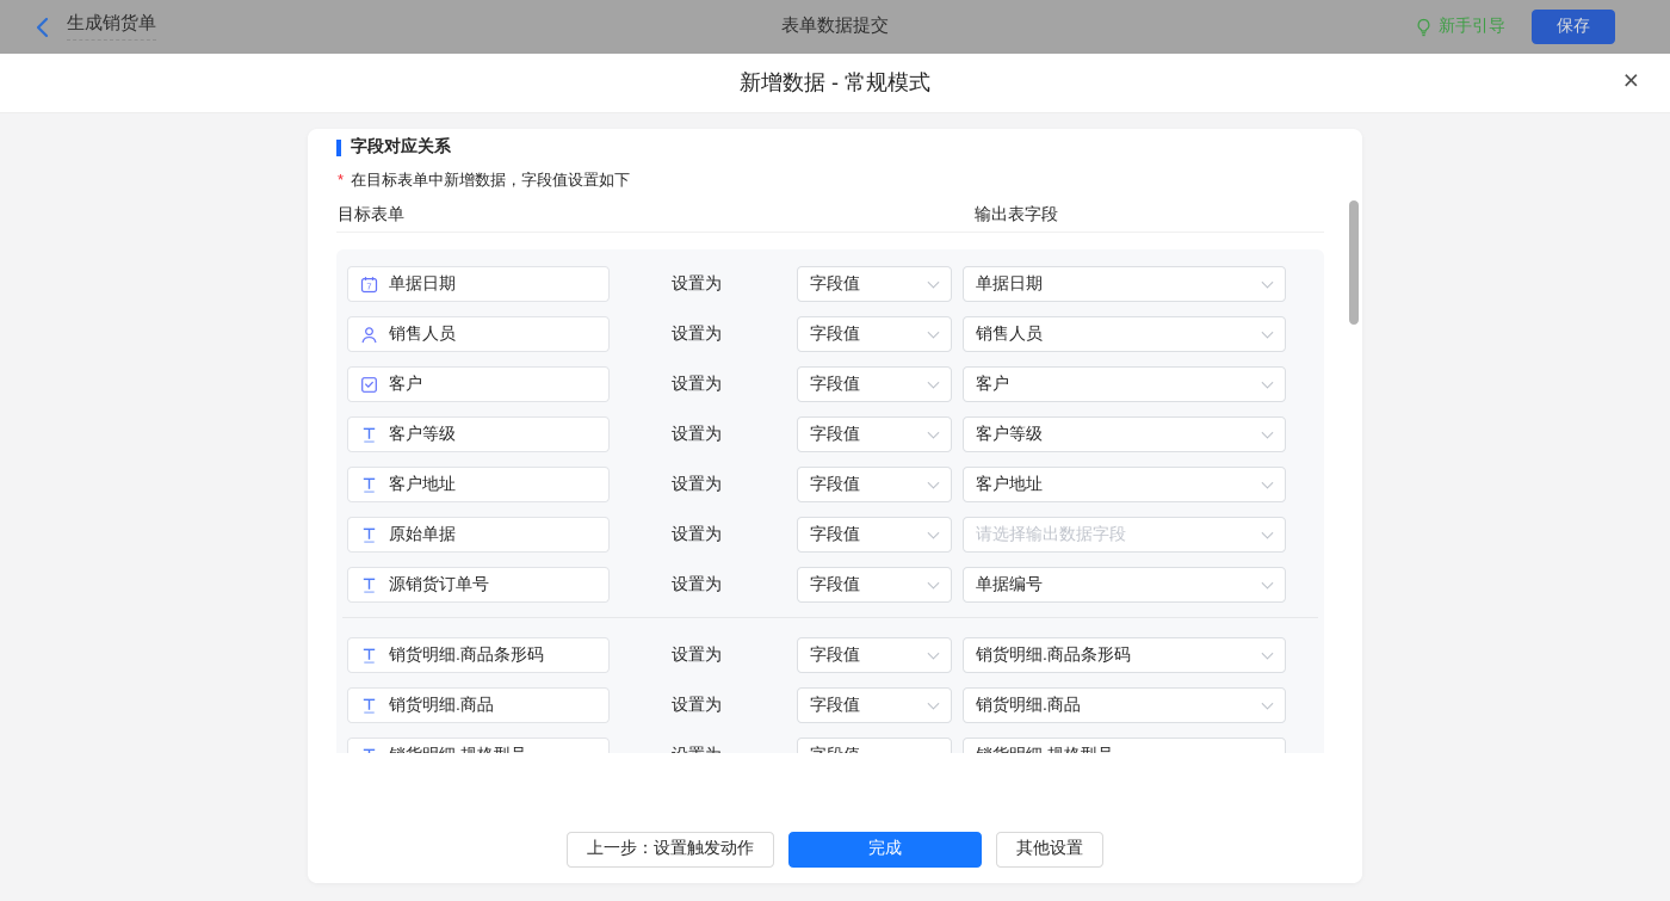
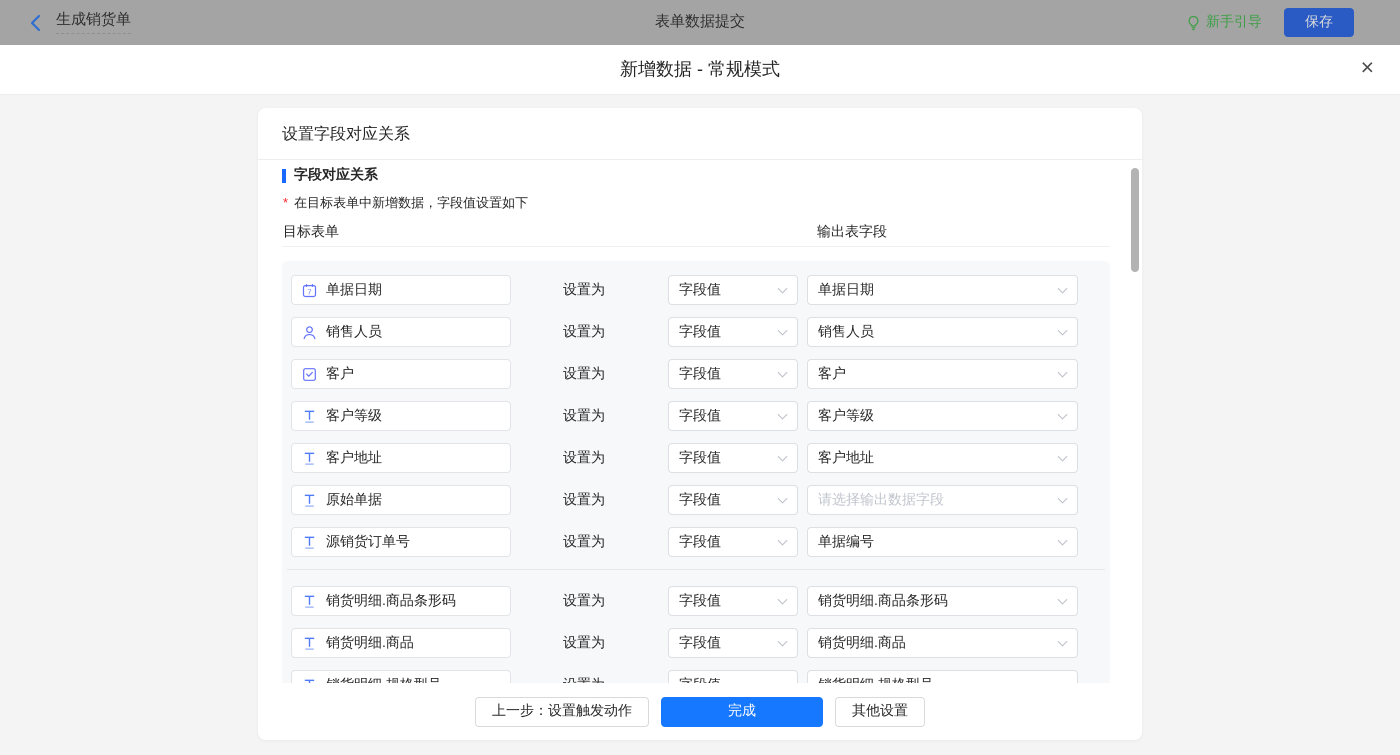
  生成销货单
  表单数据提交
  新手引导
  保存
  新增数据 - 常规模式
  ×
+ 设置字段对应关系
  字段对应关系
  *
  在目标表单中新增数据，字段值设置如下
  目标表单
  输出表字段
  7
  单据日期
  设置为
  字段值
  单据日期
  销售人员
  设置为
  字段值
  销售人员
  客户
  设置为
  字段值
  客户
  客户等级
  设置为
  字段值
  客户等级
  客户地址
  设置为
  字段值
  客户地址
  原始单据
  设置为
  字段值
  请选择输出数据字段
  源销货订单号
  设置为
  字段值
  单据编号
  销货明细.商品条形码
  设置为
  字段值
  销货明细.商品条形码
  销货明细.商品
  设置为
  字段值
  销货明细.商品
  上一步：设置触发动作
  完成
  其他设置
